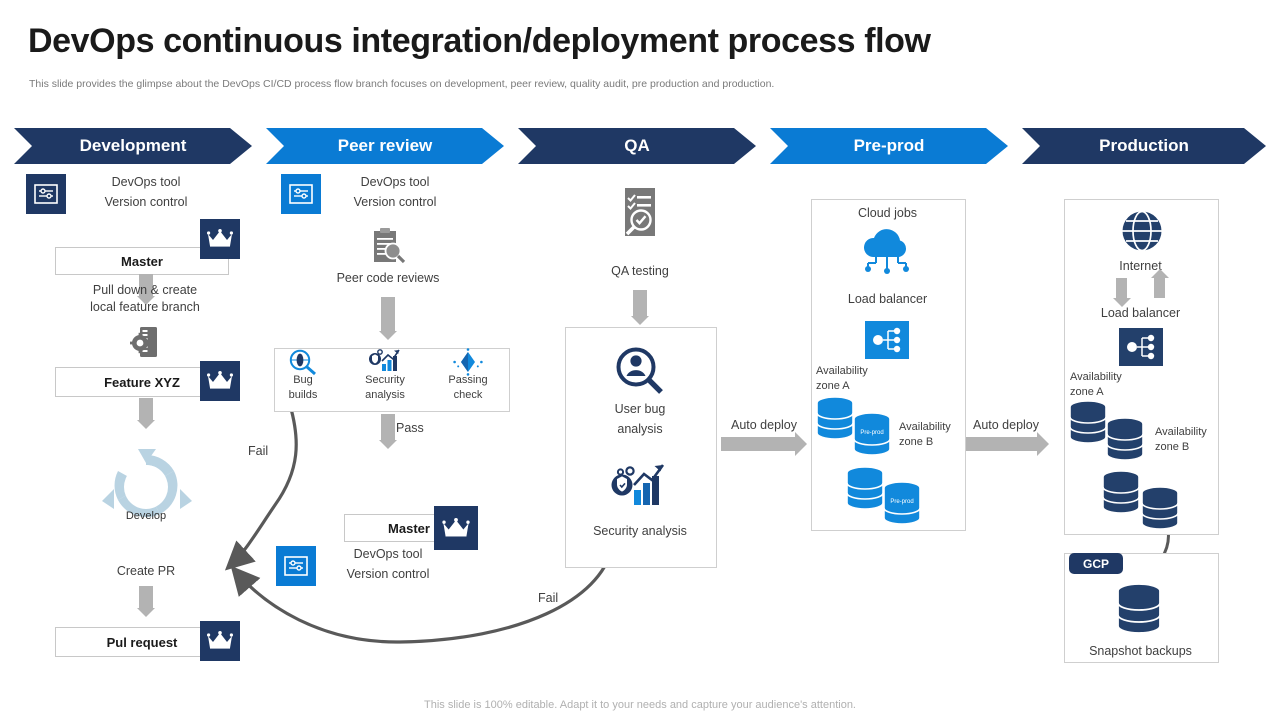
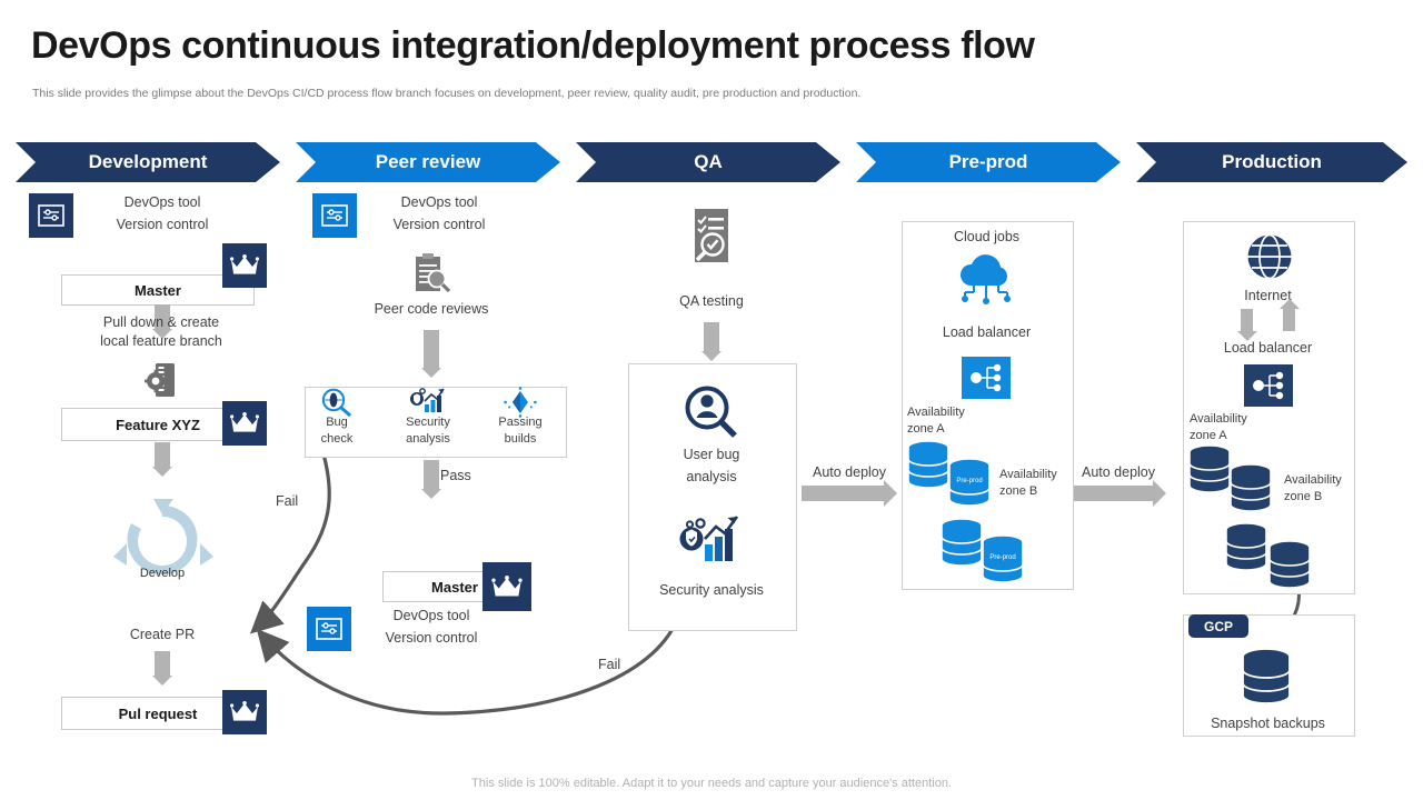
  DevOps continuous integration/deployment process flow
  This slide provides the glimpse about the DevOps CI/CD process flow branch focuses on development, peer review, quality audit, pre production and production.
  This slide is 100% editable. Adapt it to your needs and capture your audience's attention.
  Development
  Peer review
  QA
  Pre-prod
  Production
  DevOps tool
  Version control
  Master
  Pull down & create
  local feature branch
  Feature XYZ
  Develop
  Create PR
  Pul request
  DevOps tool
  Version control
  Peer code reviews
  Bug
- builds
+ check
  Security
  analysis
  Passing
- check
+ builds
  Pass
  Fail
  Master
  DevOps tool
  Version control
  QA testing
  User bug
  analysis
  Security analysis
  Fail
  Auto deploy
  Auto deploy
  Cloud jobs
  Load balancer
  Availability
  zone A
  Availability
  zone B
  Internet
  Load balancer
  Availability
  zone A
  Availability
  zone B
  GCP
  Snapshot backups
